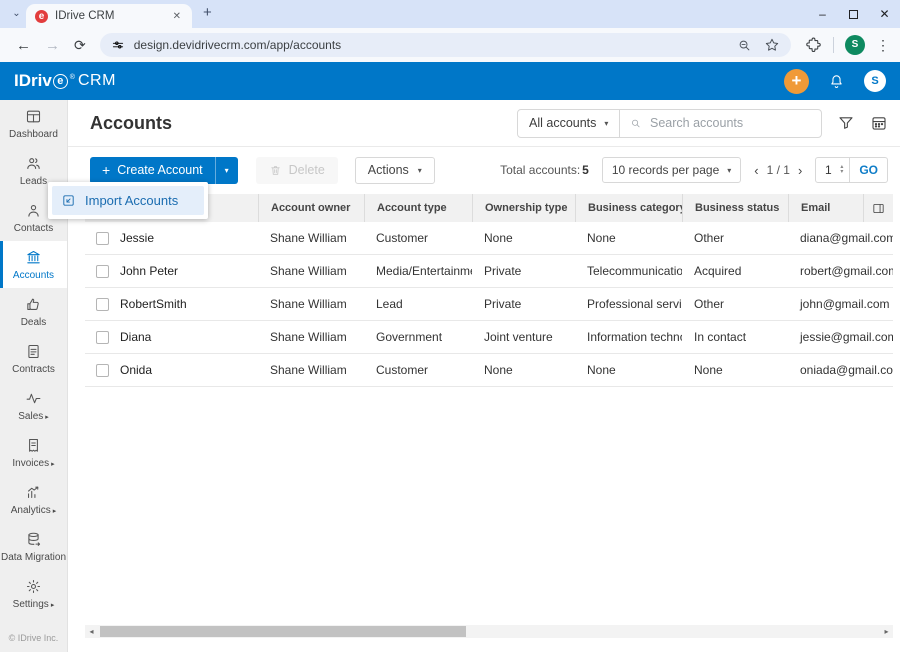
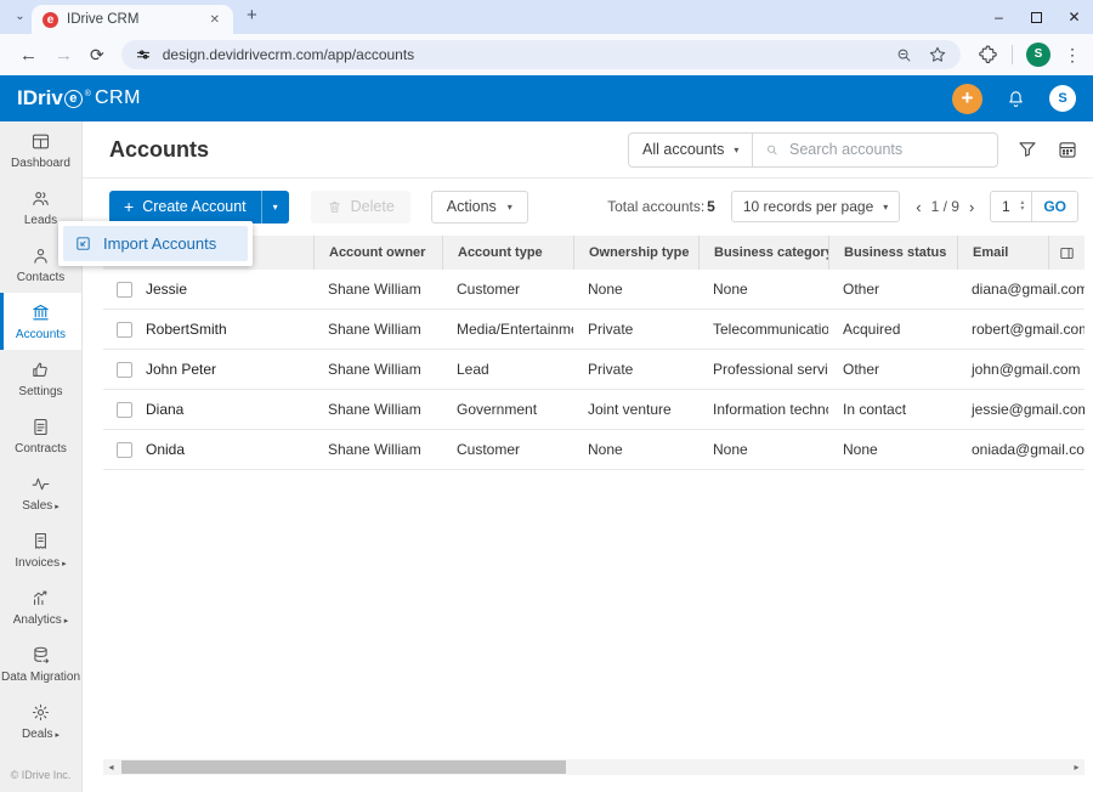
  ⌄
  e
  IDrive CRM
  ✕
  +
  –
  ✕
  ←
  →
  ⟳
  design.devidrivecrm.com/app/accounts
  S
  ⋮
  IDriv
  e
  CRM
  +
  S
  Dashboard
  Leads
  Contacts
  Accounts
- Deals
+ Settings
  Contracts
  Sales
  Invoices
  Analytics
  Data Migration
- Settings
+ Deals
  © IDrive Inc.
  Accounts
  All accounts
  ▾
  Search accounts
  +
  Create Account
  ▾
  Delete
  Actions
  ▾
  Total accounts: 5
  10 records per page
  ▾
  ‹
- 1 / 1
+ 1 / 9
  ›
  1
  GO
  Account owner
  Account type
  Ownership type
  Business categor
  Business status
  Email
  Jessie
  Shane William
  Customer
  None
  None
  Other
  diana@gmail.com
- John Peter
+ RobertSmith
  Shane William
  Media/Entertainm
  Private
  Telecommunicatio
  Acquired
  robert@gmail.co
- RobertSmith
+ John Peter
  Shane William
  Lead
  Private
  Professional servi
  Other
  john@gmail.com
  Diana
  Shane William
  Government
  Joint venture
  Information techn
  In contact
  jessie@gmail.com
  Onida
  Shane William
  Customer
  None
  None
  None
  oniada@gmail.co
  ◂
  ▸
  Import Accounts
